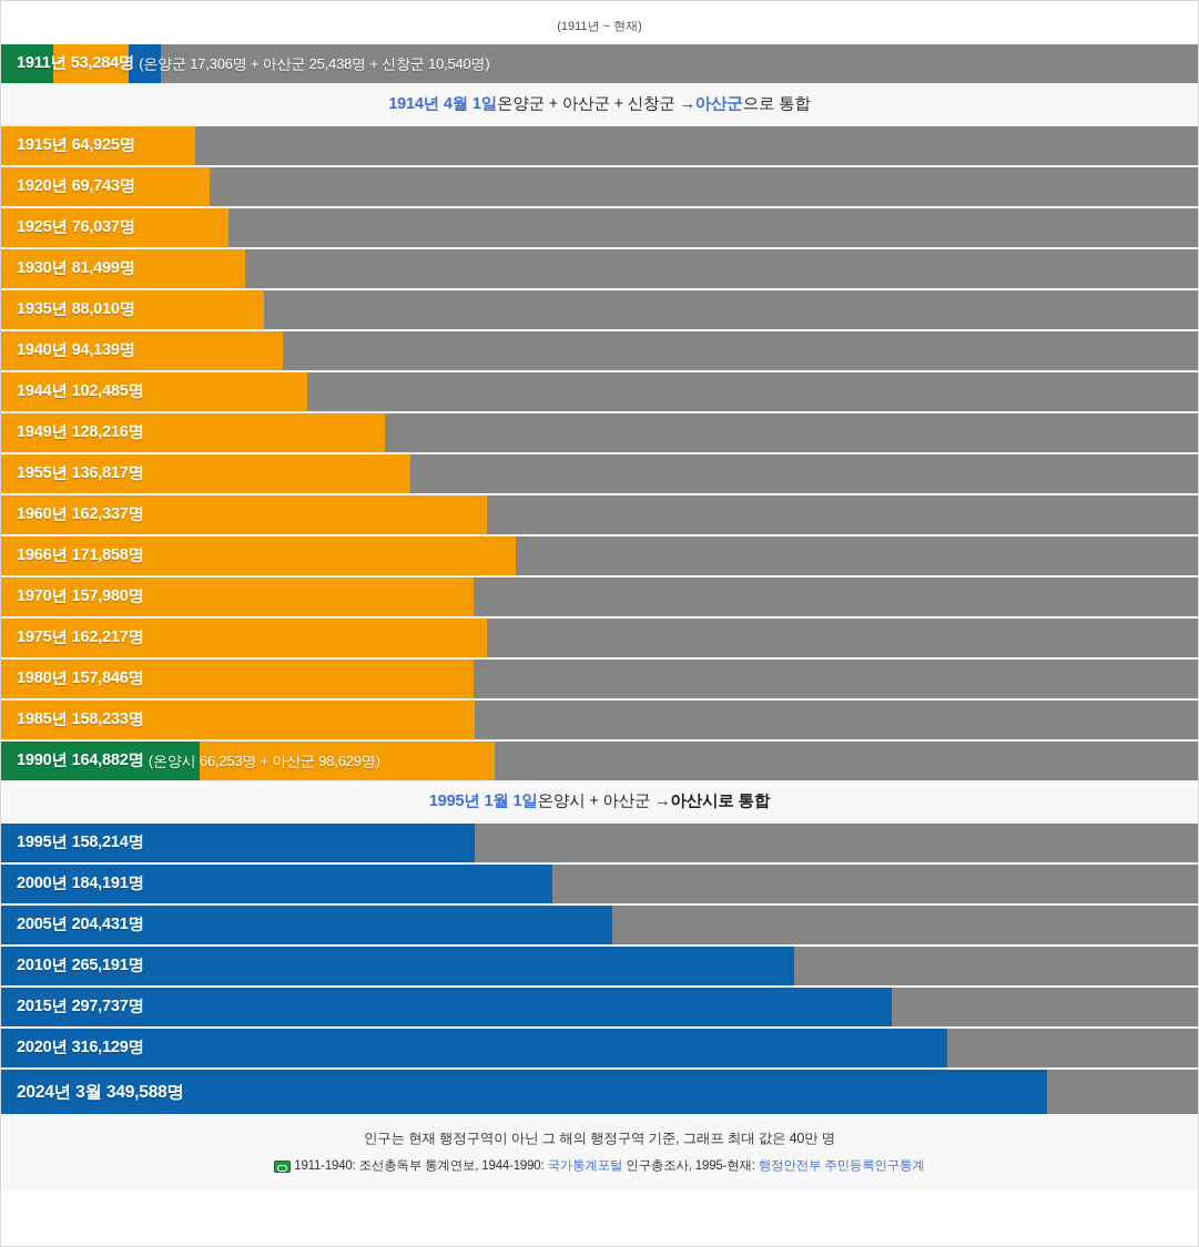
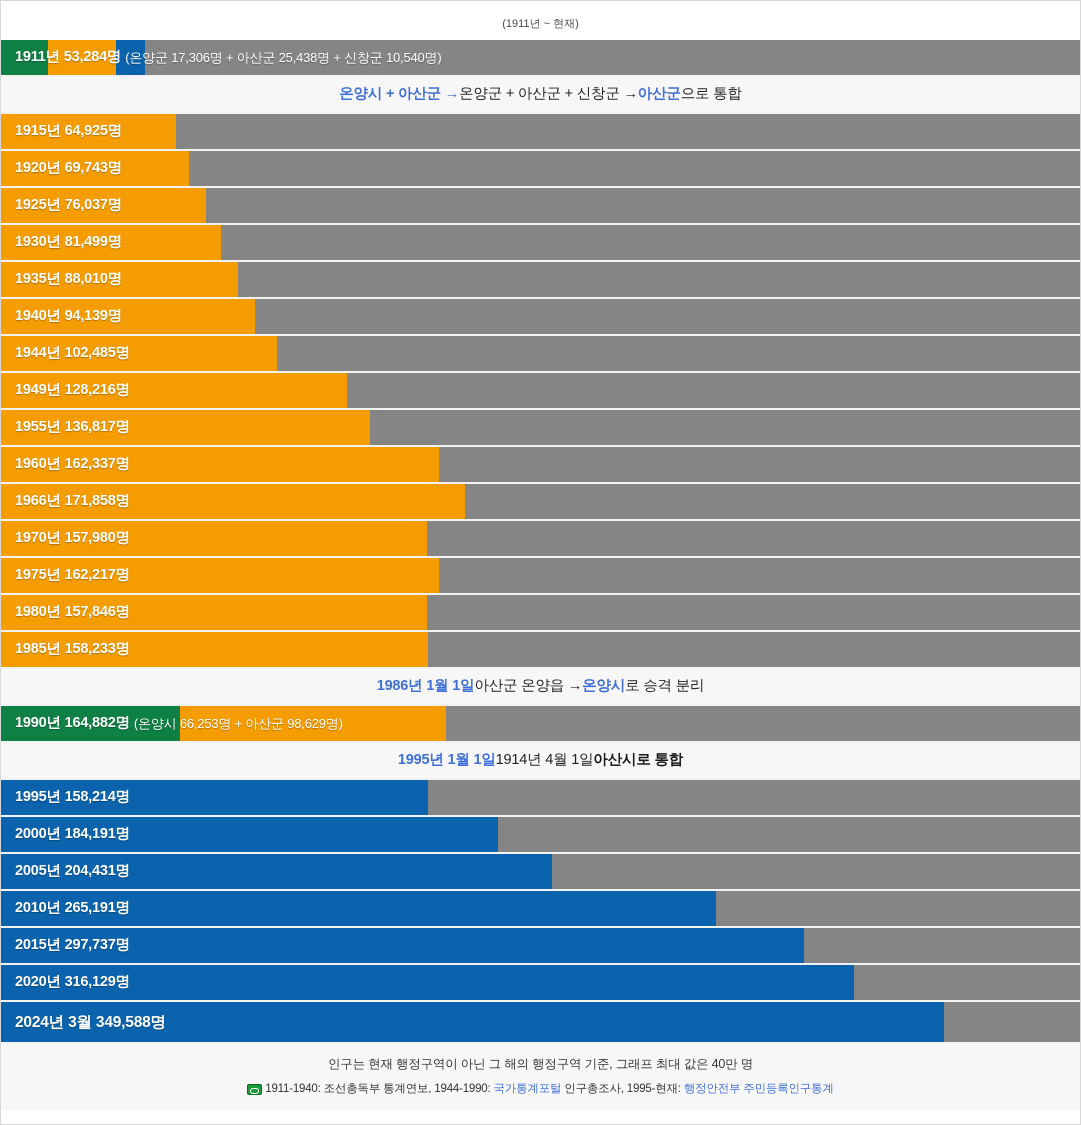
  (1911년 ~ 현재)
  1911년 53,284명
  (온양군 17,306명 + 아산군 25,438명 + 신창군 10,540명)
- 1914년 4월 1일
+ 온양시 + 아산군 →
  온양군 + 아산군 + 신창군 →
  아산군
  으로 통합
  1915년 64,925명
  1920년 69,743명
  1925년 76,037명
  1930년 81,499명
  1935년 88,010명
  1940년 94,139명
  1944년 102,485명
  1949년 128,216명
  1955년 136,817명
  1960년 162,337명
  1966년 171,858명
  1970년 157,980명
  1975년 162,217명
  1980년 157,846명
  1985년 158,233명
+ 1986년 1월 1일
+ 아산군 온양읍 →
+ 온양시
+ 로 승격 분리
  1990년 164,882명
  (온양시 66,253명 + 아산군 98,629명)
  1995년 1월 1일
- 온양시 + 아산군 →
+ 1914년 4월 1일
  아산시로 통합
  1995년 158,214명
  2000년 184,191명
  2005년 204,431명
  2010년 265,191명
  2015년 297,737명
  2020년 316,129명
  2024년 3월 349,588명
  인구는 현재 행정구역이 아닌 그 해의 행정구역 기준, 그래프 최대 값은 40만 명
  1911-1940: 조선총독부 통계연보, 1944-1990: 국가통계포털 인구총조사, 1995-현재: 행정안전부 주민등록인구통계
